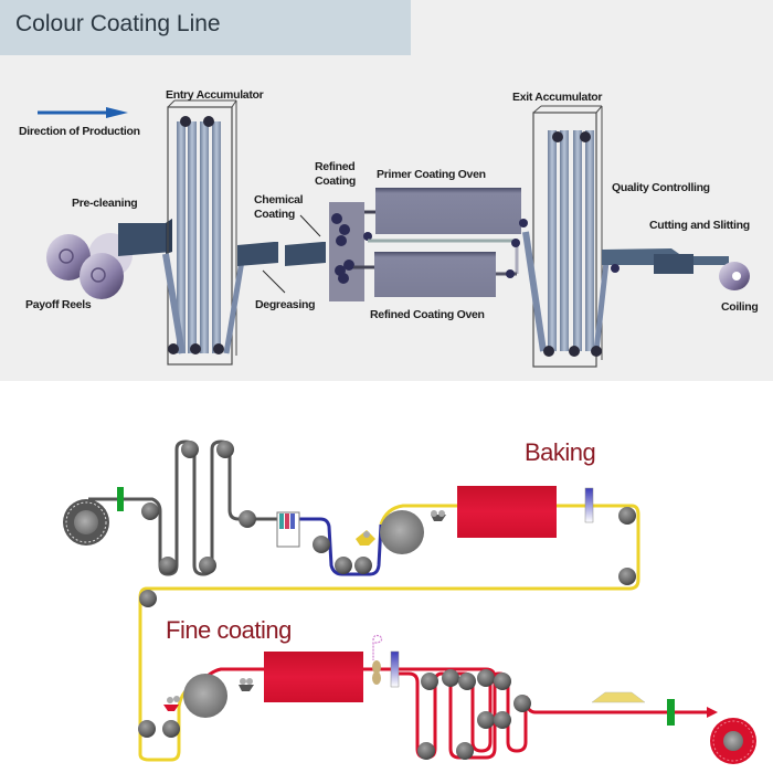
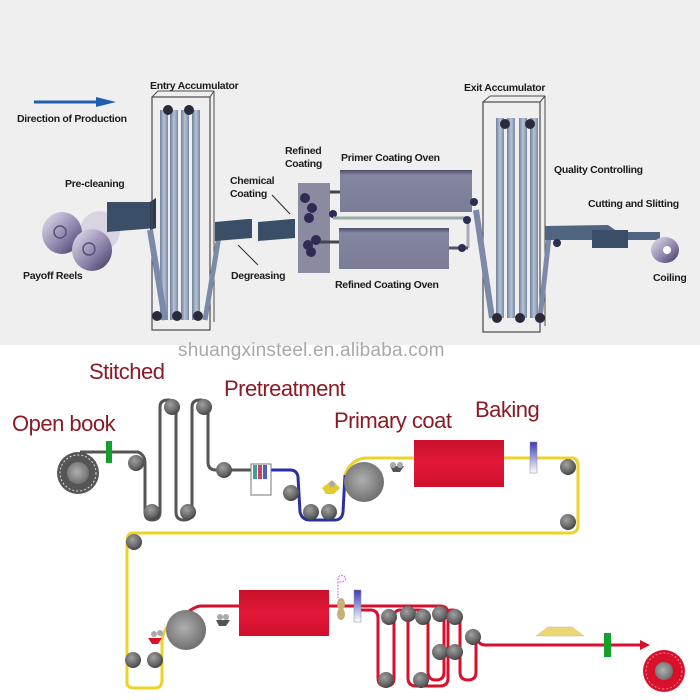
- Colour Coating Line
  Entry Accumulator
  Direction of Production
  Pre-cleaning
  Payoff Reels
  Chemical
  Coating
  Degreasing
  Refined
  Coating
  Primer Coating Oven
  Refined Coating Oven
  Exit Accumulator
  Quality Controlling
  Cutting and Slitting
  Coiling
+ shuangxinsteel.en.alibaba.com
+ Stitched
+ Pretreatment
+ Open book
+ Primary coat
  Baking
- Fine coating
